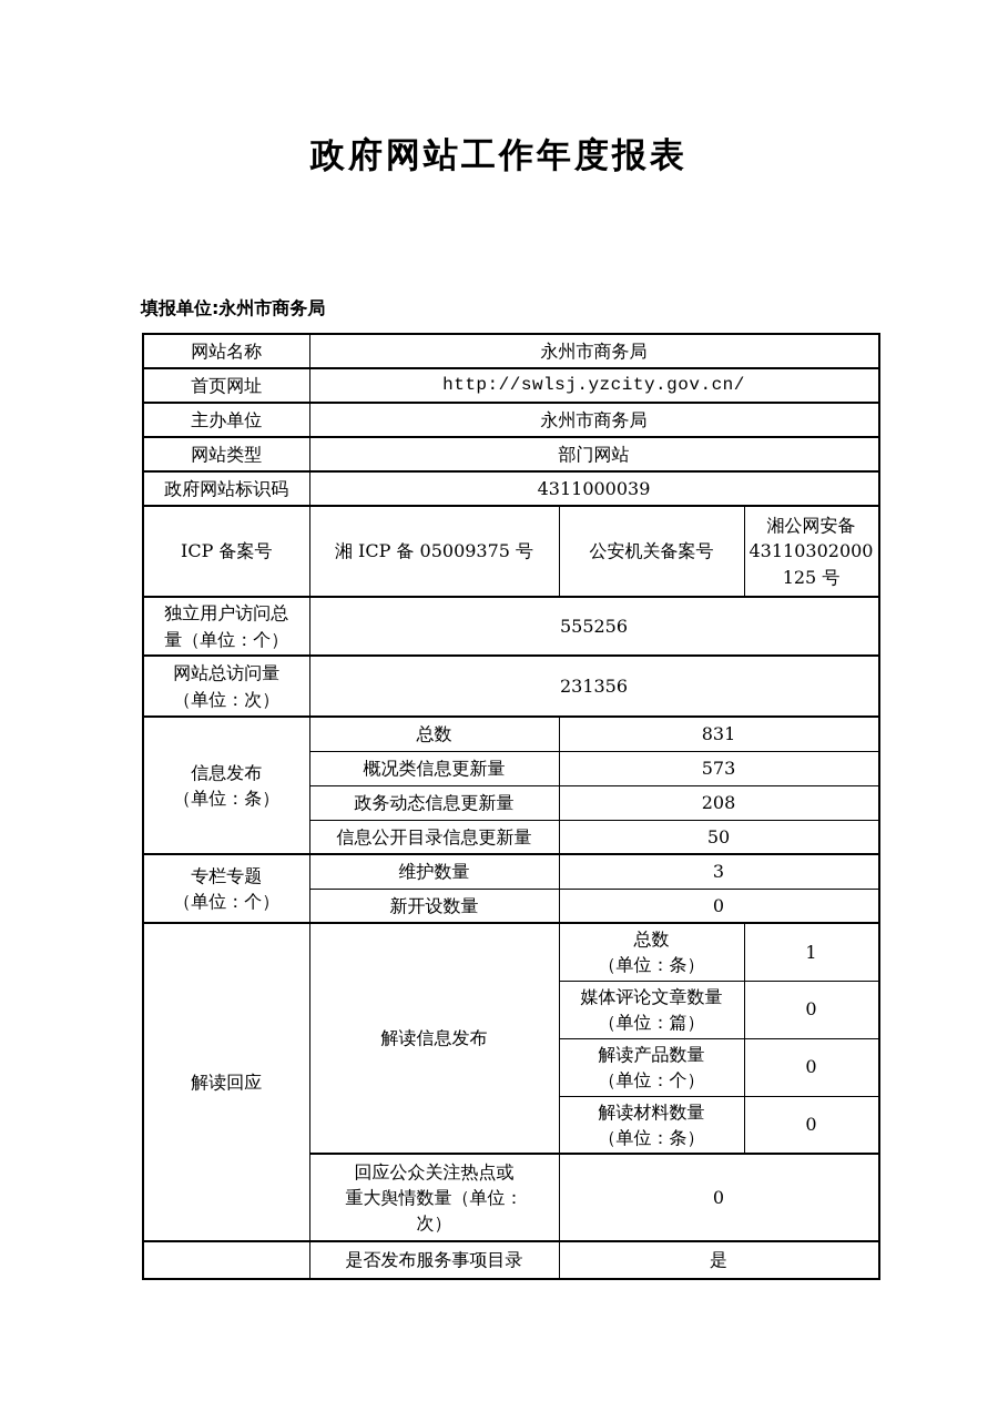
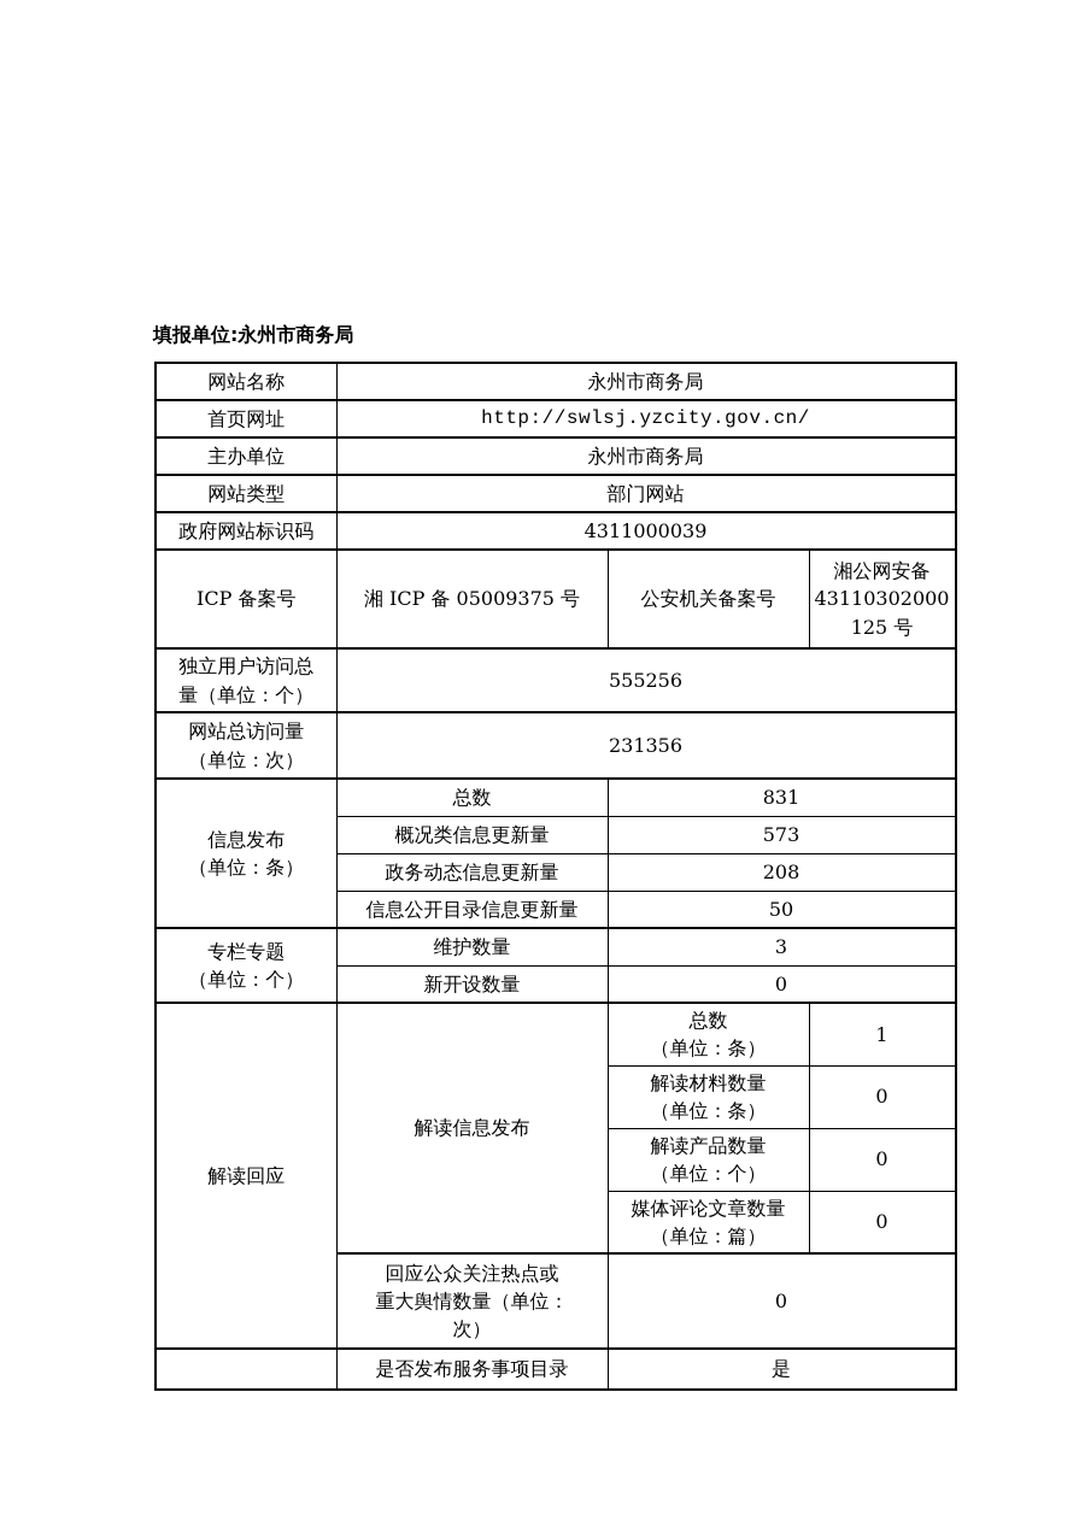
- 政府网站工作年度报表
  填报单位:永州市商务局
  网站名称	永州市商务局
  首页网址	http://swlsj.yzcity.gov.cn/
  主办单位	永州市商务局
  网站类型	部门网站
  政府网站标识码	4311000039
  ICP 备案号	湘 ICP 备 05009375 号	公安机关备案号	湘公网安备 43110302000 125 号
  独立用户访问总 量（单位：个）	555256
  网站总访问量 （单位：次）	231356
  信息发布 （单位：条）	总数	831
  概况类信息更新量	573
  政务动态信息更新量	208
  信息公开目录信息更新量	50
  专栏专题 （单位：个）	维护数量	3
  新开设数量	0
  解读回应	解读信息发布	总数 （单位：条）	1
- 媒体评论文章数量 （单位：篇）	0
+ 解读材料数量 （单位：条）	0
  解读产品数量 （单位：个）	0
- 解读材料数量 （单位：条）	0
+ 媒体评论文章数量 （单位：篇）	0
  回应公众关注热点或 重大舆情数量（单位： 次）	0
  	是否发布服务事项目录	是
